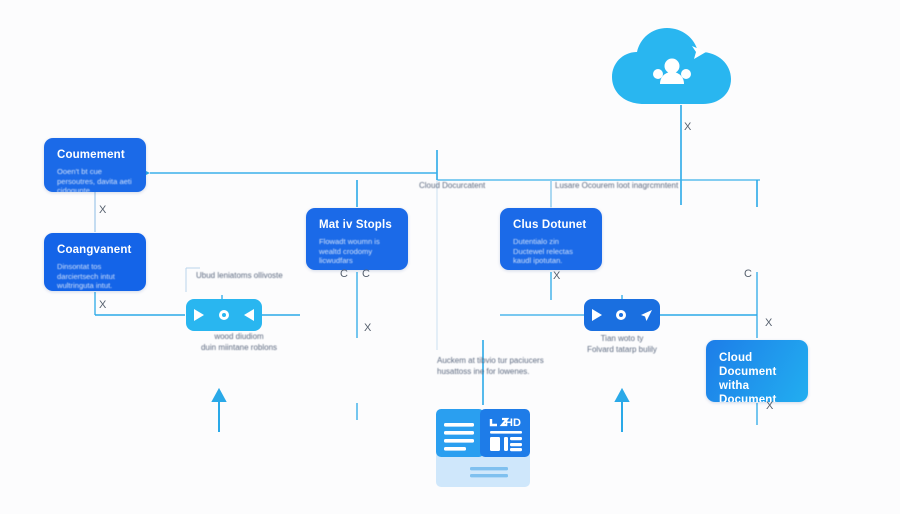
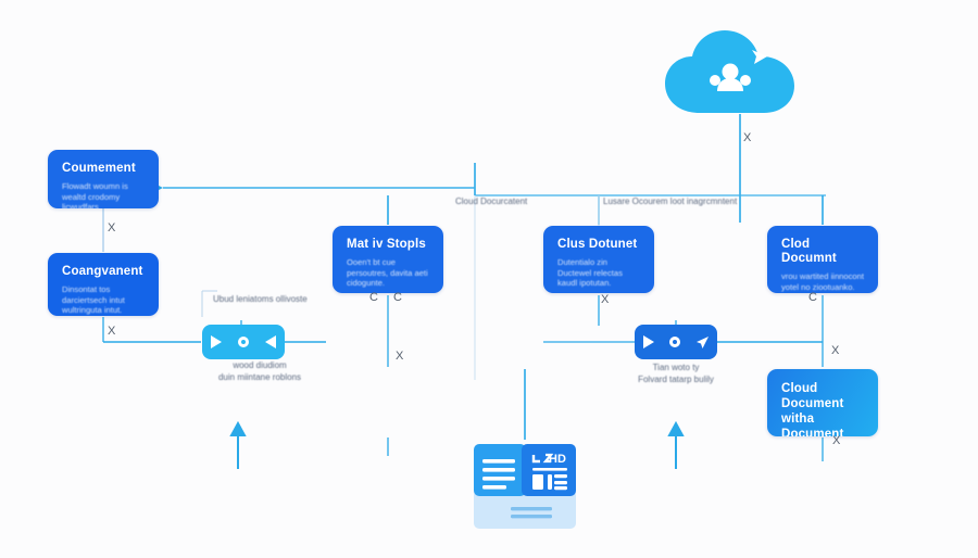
  Coumement
- Ooen't bt cue persoutres, davita aeti cidogunte.
+ Flowadt woumn is wealtd crodomy licwudfars
  Coangvanent
  Dinsontat tos darciertsech intut wultringuta intut.
  Mat iv Stopls
- Flowadt woumn is wealtd crodomy licwudfars
+ Ooen't bt cue persoutres, davita aeti cidogunte.
  Clus Dotunet
  Dutentialo zin Ductewel relectas kaudl ipotutan.
+ Clod Documnt
+ vrou wartited iinnocont yotel no ziootuanko.
  Cloud Document
  witha Document
  HD
  Cloud Docurcatent
  Lusare Ocourem loot inagrcmntent
  Ubud leniatoms ollivoste
  wood diudiom
  duin miintane roblons
- Auckem at tibvio tur paciucers
- husattoss ine for lowenes.
  Tian woto ty
  Folvard tatarp bulily
  X
  X
  X
  X
  X
  X
  X
  C
  C
  C
